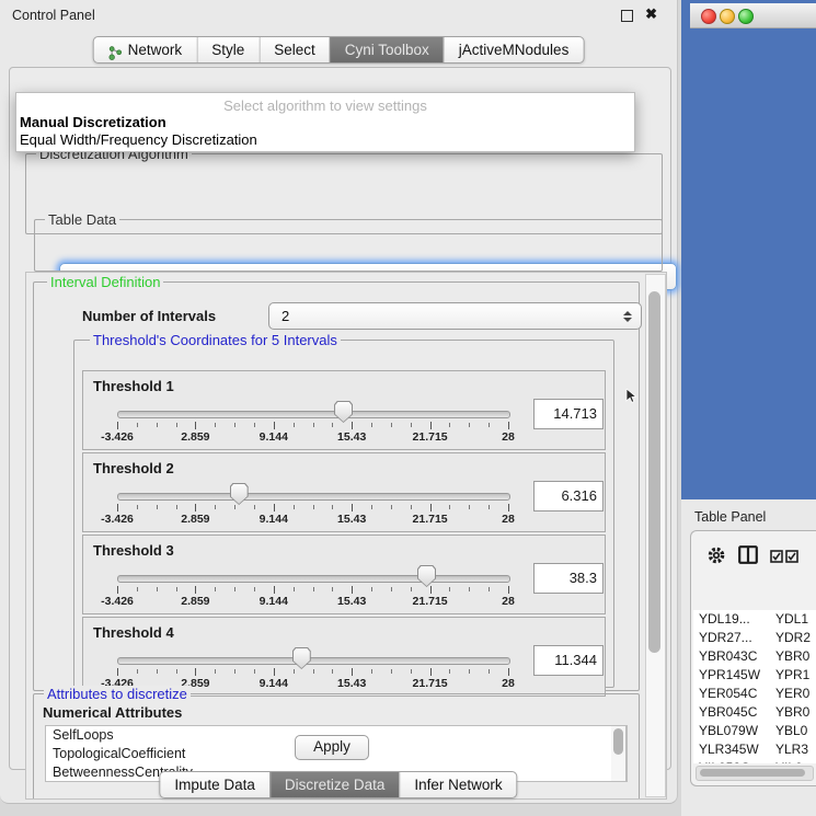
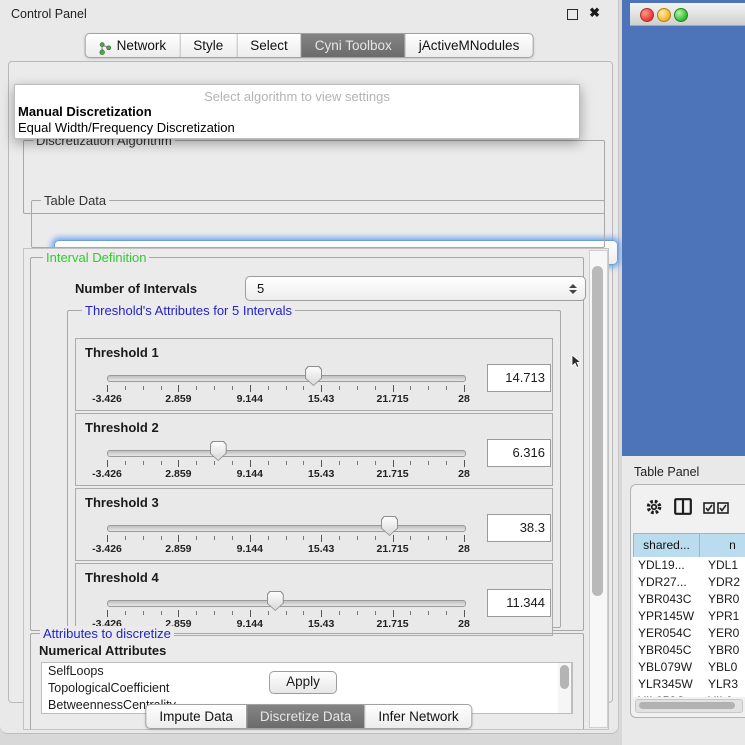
  Control Panel
  ✖
  Network
  Style
  Select
  Cyni Toolbox
  jActiveMNodules
  Discretization Algorithm
  Table Data
  Interval Definition
  Number of Intervals
- 2
+ 5
- Threshold's Coordinates for 5 Intervals
+ Threshold's Attributes for 5 Intervals
  Threshold 1
  -3.426
  2.859
  9.144
  15.43
  21.715
  28
  14.713
  Threshold 2
  -3.426
  2.859
  9.144
  15.43
  21.715
  28
  6.316
  Threshold 3
  -3.426
  2.859
  9.144
  15.43
  21.715
  28
  38.3
  Threshold 4
  -3.426
  2.859
  9.144
  15.43
  21.715
  28
  11.344
  Attributes to discretize
  Numerical Attributes
  SelfLoops
  TopologicalCoefficient
  Apply
  Impute Data
  Discretize Data
  Infer Network
  Select algorithm to view settings
  Manual Discretization
  Equal Width/Frequency Discretization
  Table Panel
+ shared...
+ n
  YDL19...
  YDL1
  YDR27...
  YDR2
  YBR043C
  YBR0
  YPR145W
  YPR1
  YER054C
  YER0
  YBR045C
  YBR0
  YBL079W
  YBL0
  YLR345W
  YLR3
